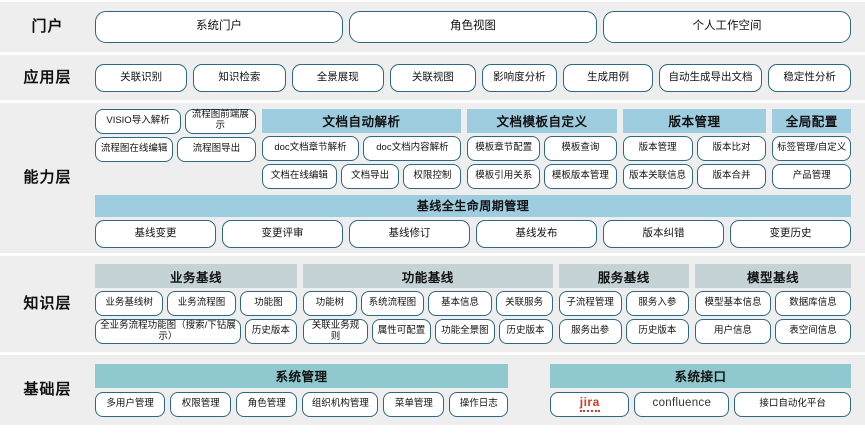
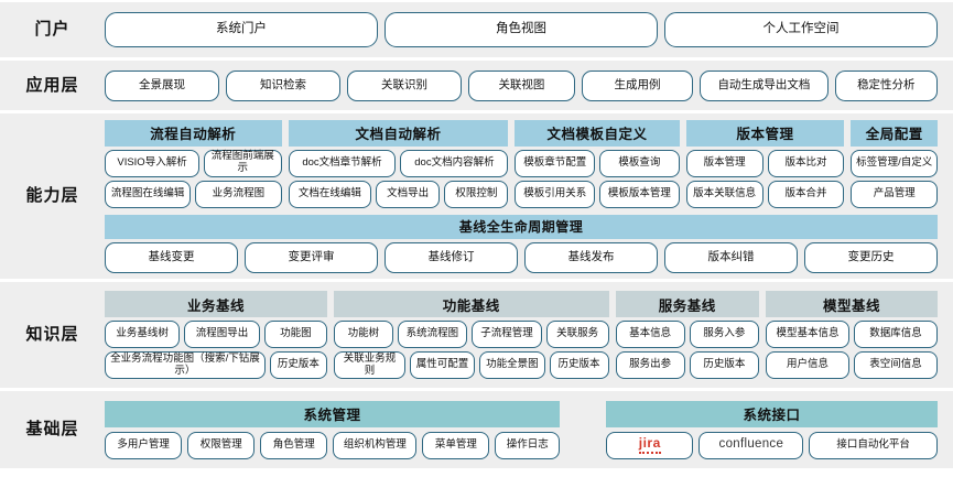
  门户
  系统门户
  角色视图
  个人工作空间
  应用层
- 关联识别
+ 全景展现
  知识检索
- 全景展现
+ 关联识别
  关联视图
- 影响度分析
  生成用例
  自动生成导出文档
  稳定性分析
  能力层
+ 流程自动解析
  VISIO导入解析
  流程图前端展示
  流程图在线编辑
- 流程图导出
+ 业务流程图
  文档自动解析
  doc文档章节解析
  doc文档内容解析
  文档在线编辑
  文档导出
  权限控制
  文档模板自定义
  模板章节配置
  模板查询
  模板引用关系
  模板版本管理
  版本管理
  版本管理
  版本比对
  版本关联信息
  版本合并
  全局配置
  标签管理/自定义
  产品管理
  基线全生命周期管理
  基线变更
  变更评审
  基线修订
  基线发布
  版本纠错
  变更历史
  知识层
  业务基线
  业务基线树
- 业务流程图
+ 流程图导出
  功能图
  全业务流程功能图（搜索/下钻展示）
  历史版本
  功能基线
  功能树
  系统流程图
- 基本信息
+ 子流程管理
  关联服务
  关联业务规则
  属性可配置
  功能全景图
  历史版本
  服务基线
- 子流程管理
+ 基本信息
  服务入参
  服务出参
  历史版本
  模型基线
  模型基本信息
  数据库信息
  用户信息
  表空间信息
  基础层
  系统管理
  多用户管理
  权限管理
  角色管理
  组织机构管理
  菜单管理
  操作日志
  系统接口
  jira
  confluence
  接口自动化平台
